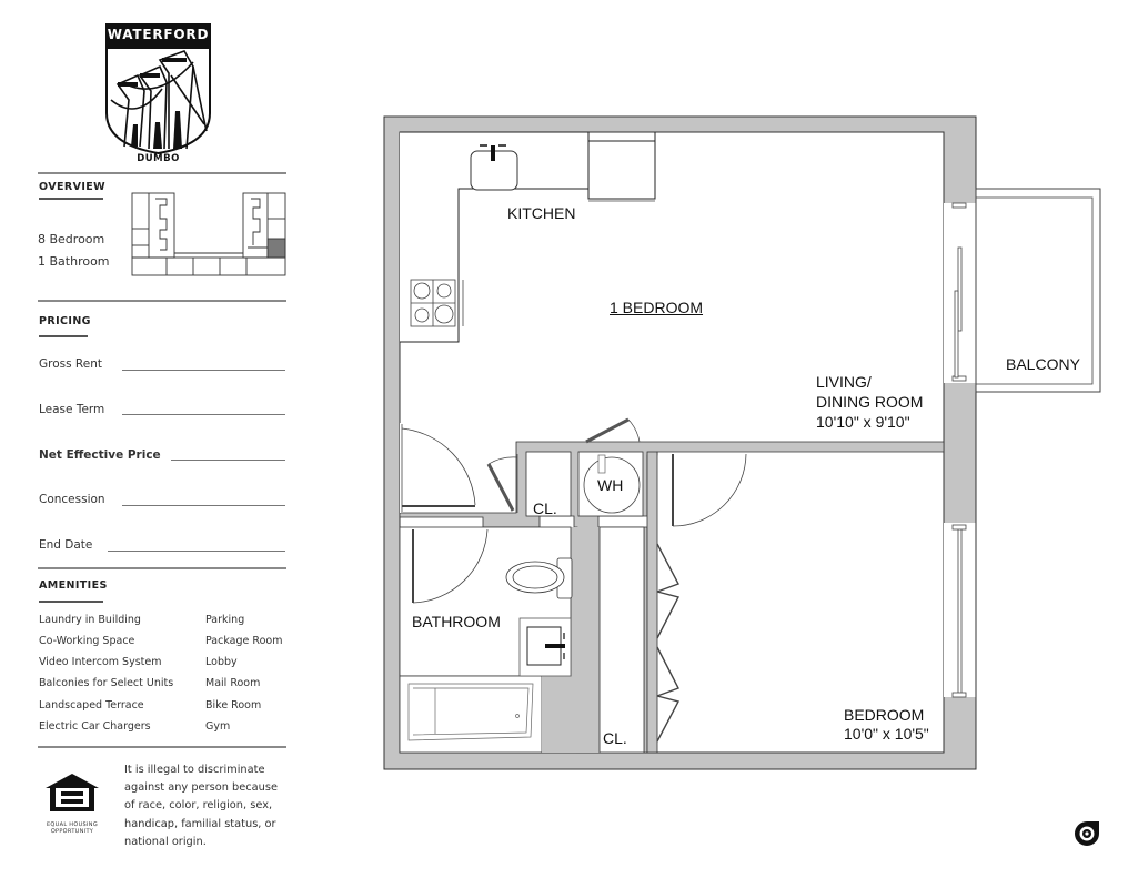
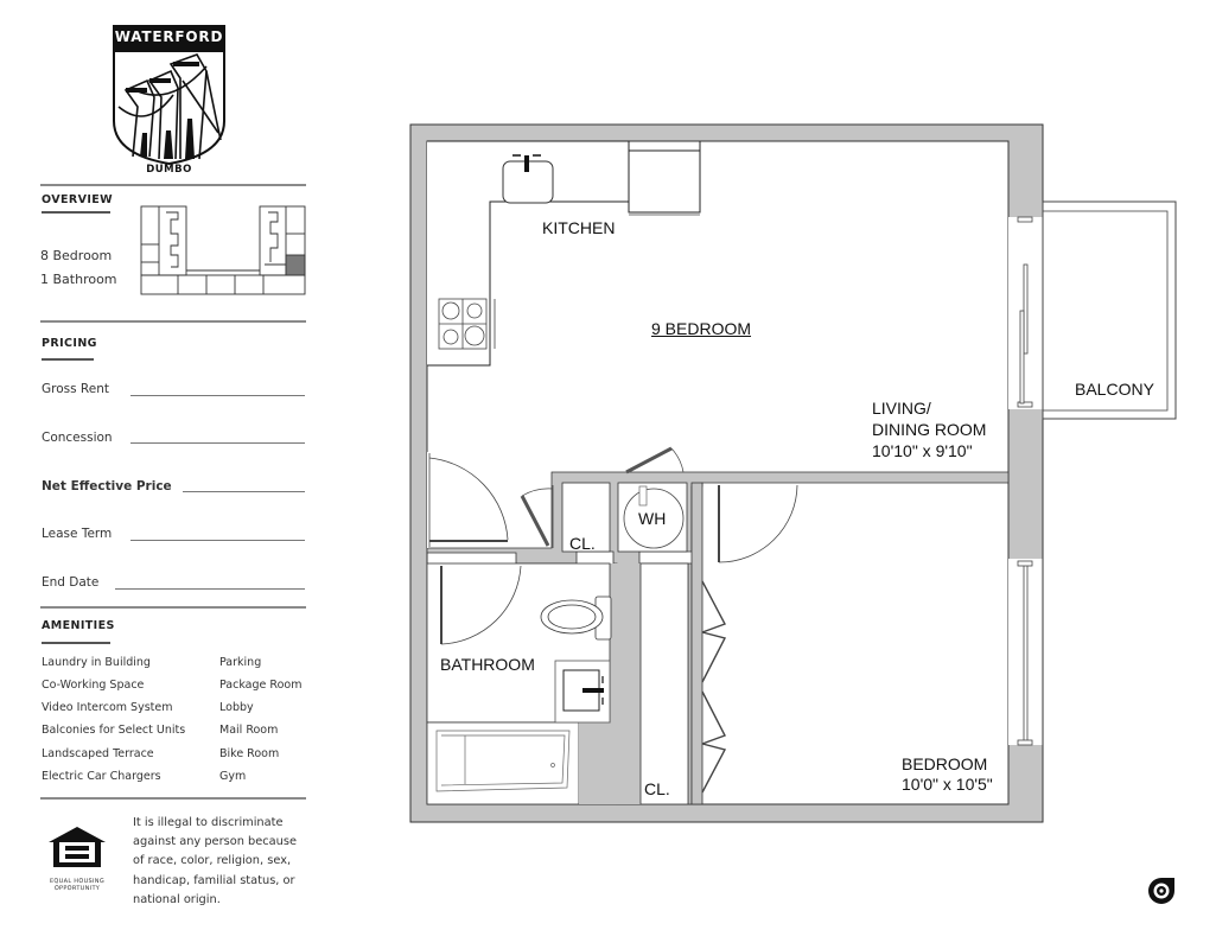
  WATERFORD
  DUMBO
  OVERVIEW
  8 Bedroom
  1 Bathroom
  PRICING
  Gross Rent
- Lease Term
+ Concession
  Net Effective Price
- Concession
+ Lease Term
  End Date
  AMENITIES
  Laundry in Building
  Co-Working Space
  Video Intercom System
  Balconies for Select Units
  Landscaped Terrace
  Electric Car Chargers
  Parking
  Package Room
  Lobby
  Mail Room
  Bike Room
  Gym
  It is illegal to discriminate against any person because of race, color, religion, sex, handicap, familial status, or national origin.
  KITCHEN
- 1 BEDROOM
+ 9 BEDROOM
  LIVING/
  DINING ROOM
  10'10" x 9'10"
  BALCONY
  CL.
  WH
  BATHROOM
  CL.
  BEDROOM
  10'0" x 10'5"
